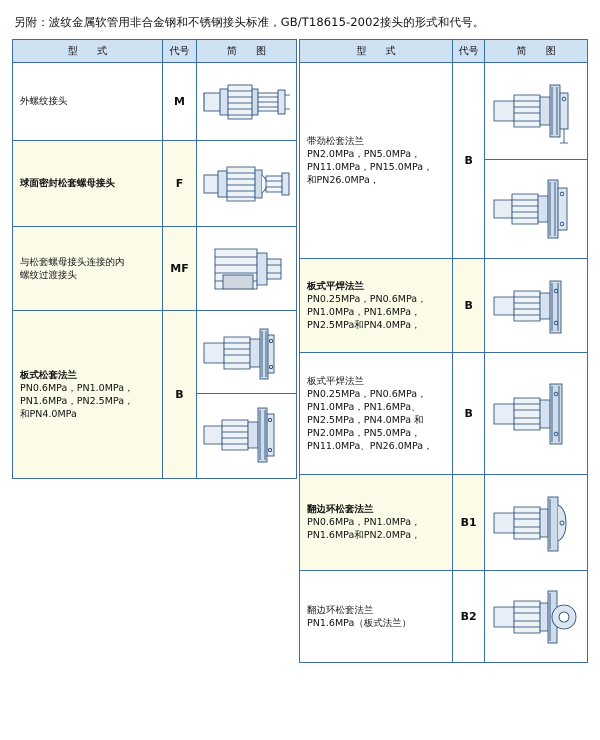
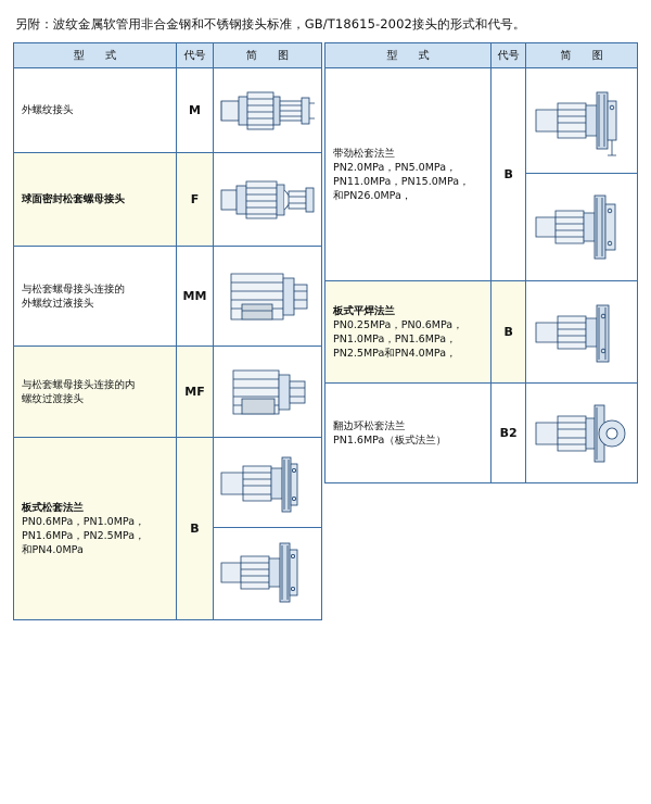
  另附：波纹金属软管用非合金钢和不锈钢接头标准，GB/T18615-2002接头的形式和代号。
  型 式	代号	简 图
  外螺纹接头	M
  球面密封松套螺母接头	F
+ 与松套螺母接头连接的 外螺纹过液接头	MM
  与松套螺母接头连接的内 螺纹过渡接头	MF
  板式松套法兰 PN0.6MPa，PN1.0MPa， PN1.6MPa，PN2.5MPa， 和PN4.0MPa	B
  型 式	代号	简 图
  带劲松套法兰 PN2.0MPa，PN5.0MPa， PN11.0MPa，PN15.0MPa， 和PN26.0MPa，	B
  板式平焊法兰 PN0.25MPa，PN0.6MPa， PN1.0MPa，PN1.6MPa， PN2.5MPa和PN4.0MPa，	B
- 板式平焊法兰 PN0.25MPa，PN0.6MPa， PN1.0MPa，PN1.6MPa、 PN2.5MPa，PN4.0MPa 和 PN2.0MPa，PN5.0MPa， PN11.0MPa、PN26.0MPa，	B
- 翻边环松套法兰 PN0.6MPa，PN1.0MPa， PN1.6MPa和PN2.0MPa，	B1
  翻边环松套法兰 PN1.6MPa（板式法兰）	B2
